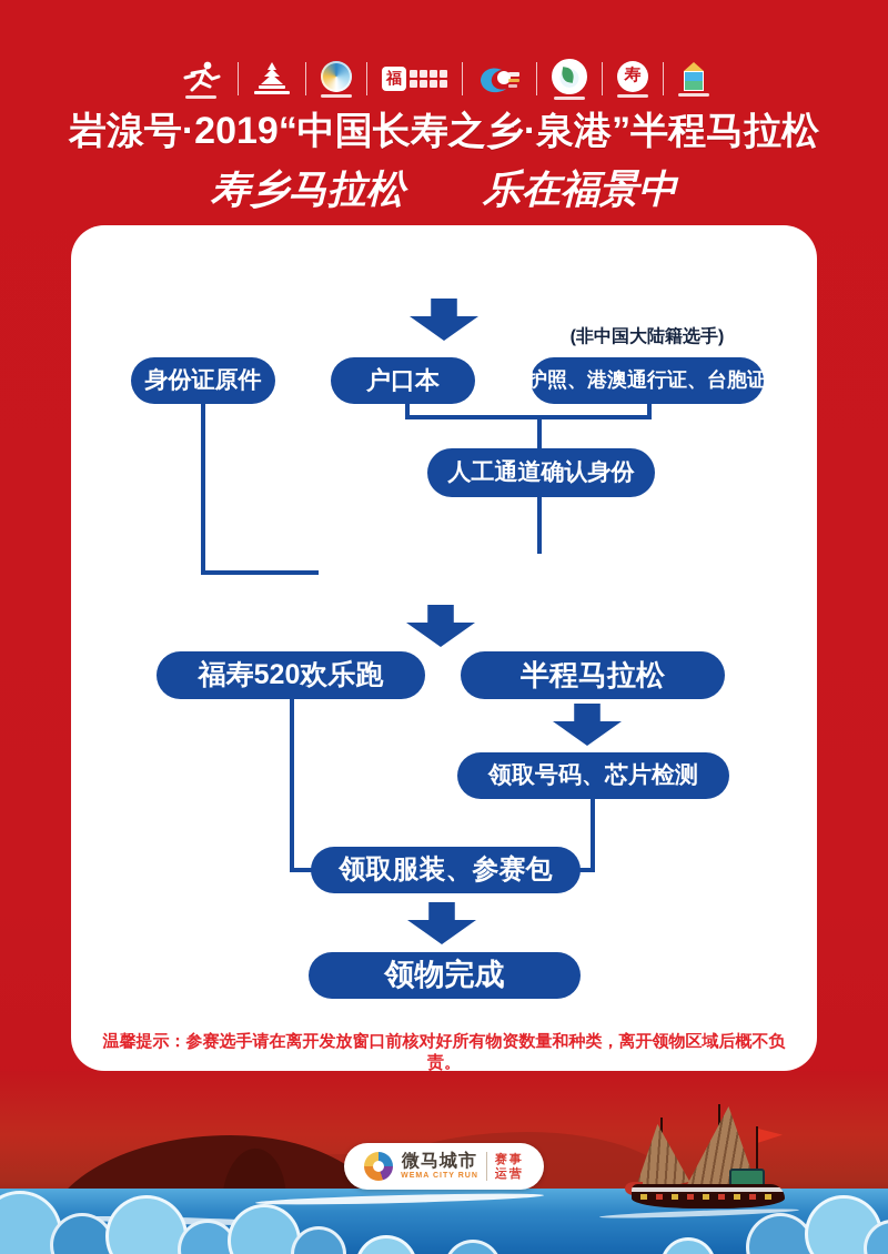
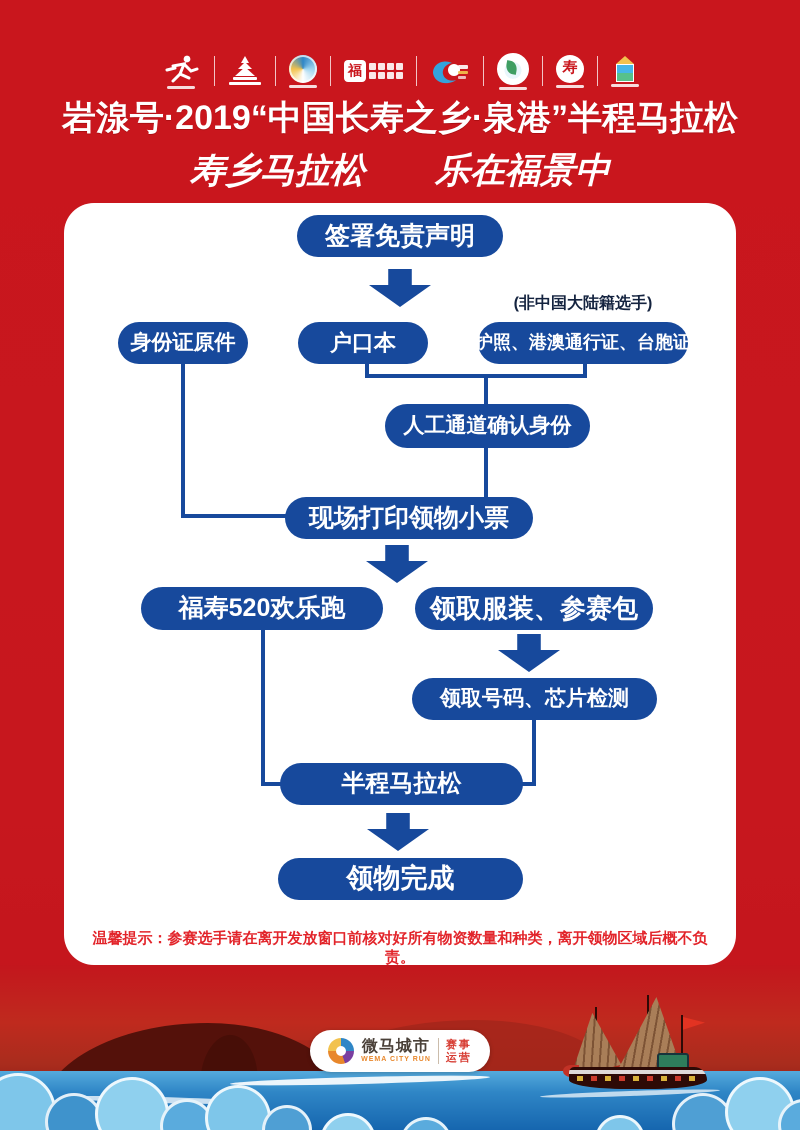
  福
  寿
  岩湶号·2019“中国长寿之乡·泉港”半程马拉松
  寿乡马拉松 乐在福景中
+ 签署免责声明
  (非中国大陆籍选手)
  身份证原件
  户口本
  护照、港澳通行证、台胞证
  人工通道确认身份
+ 现场打印领物小票
  福寿520欢乐跑
- 半程马拉松
+ 领取服装、参赛包
  领取号码、芯片检测
- 领取服装、参赛包
+ 半程马拉松
  领物完成
  温馨提示：参赛选手请在离开发放窗口前核对好所有物资数量和种类，离开领物区域后概不负责。
  微马城市
  赛事
  运营
